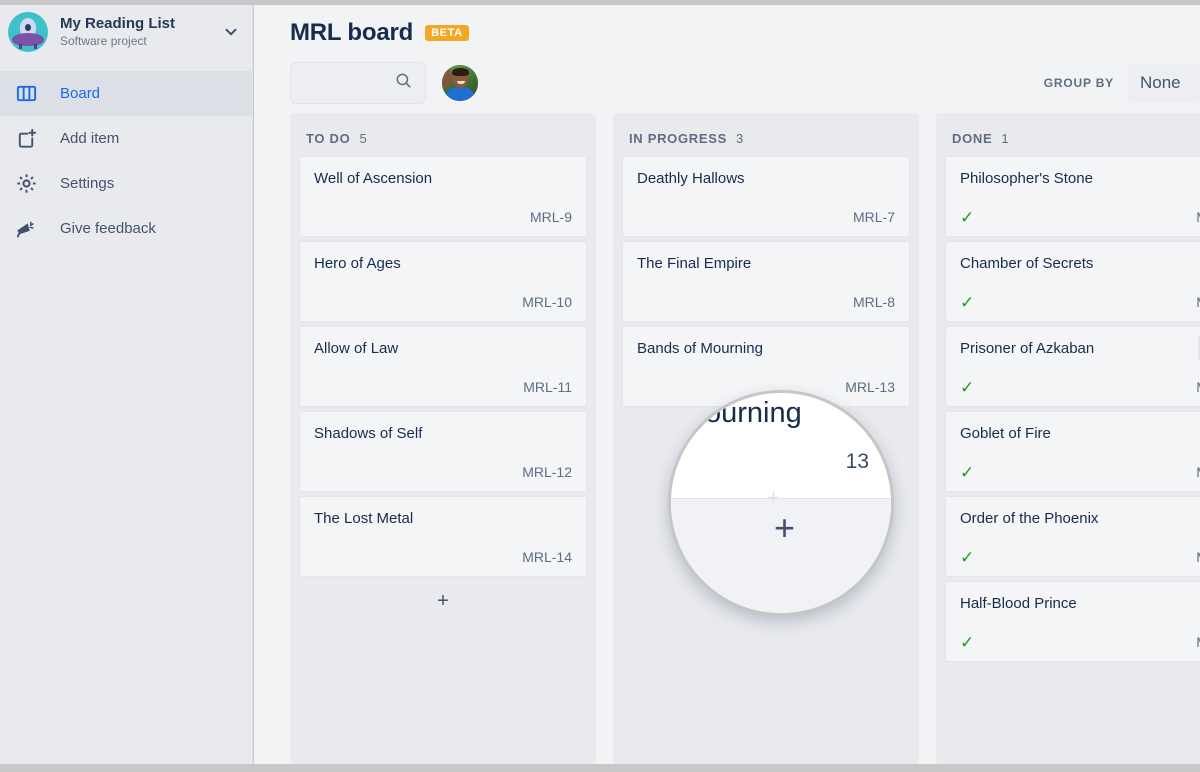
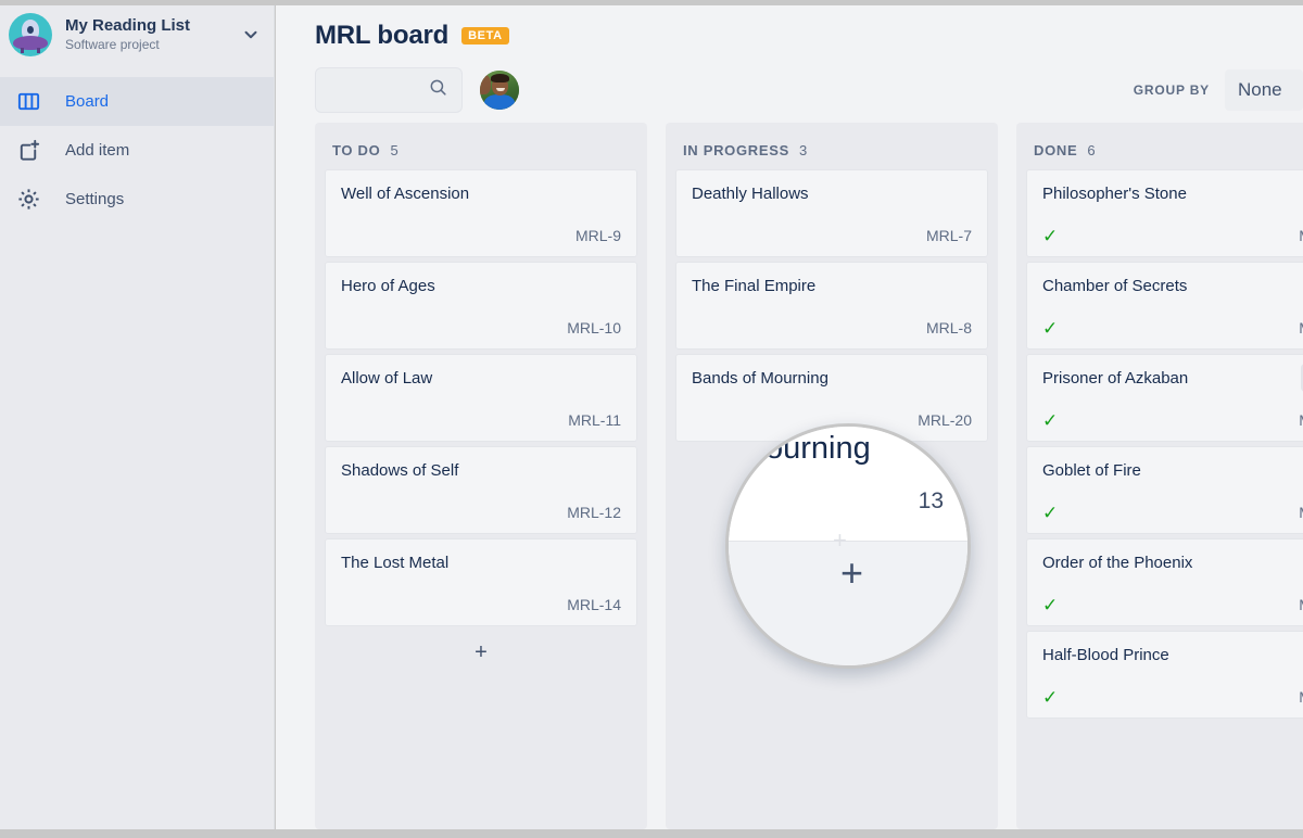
  My Reading List
  Software project
  Board
  Add item
  Settings
- Give feedback
  MRL board
  BETA
  GROUP BY
  None
  TO DO
  5
  Well of Ascension
  MRL-9
  Hero of Ages
  MRL-10
  Allow of Law
  MRL-11
  Shadows of Self
  MRL-12
  The Lost Metal
  MRL-14
  +
  IN PROGRESS
  3
  Deathly Hallows
  MRL-7
  The Final Empire
  MRL-8
  Bands of Mourning
- MRL-13
+ MRL-20
  DONE
- 1
+ 6
  Philosopher's Stone
  ✓
  Chamber of Secrets
  ✓
  Prisoner of Azkaban
  ✓
  Goblet of Fire
  ✓
  Order of the Phoenix
  ✓
  Half-Blood Prince
  ✓
  ourning
  13
  +
  +
